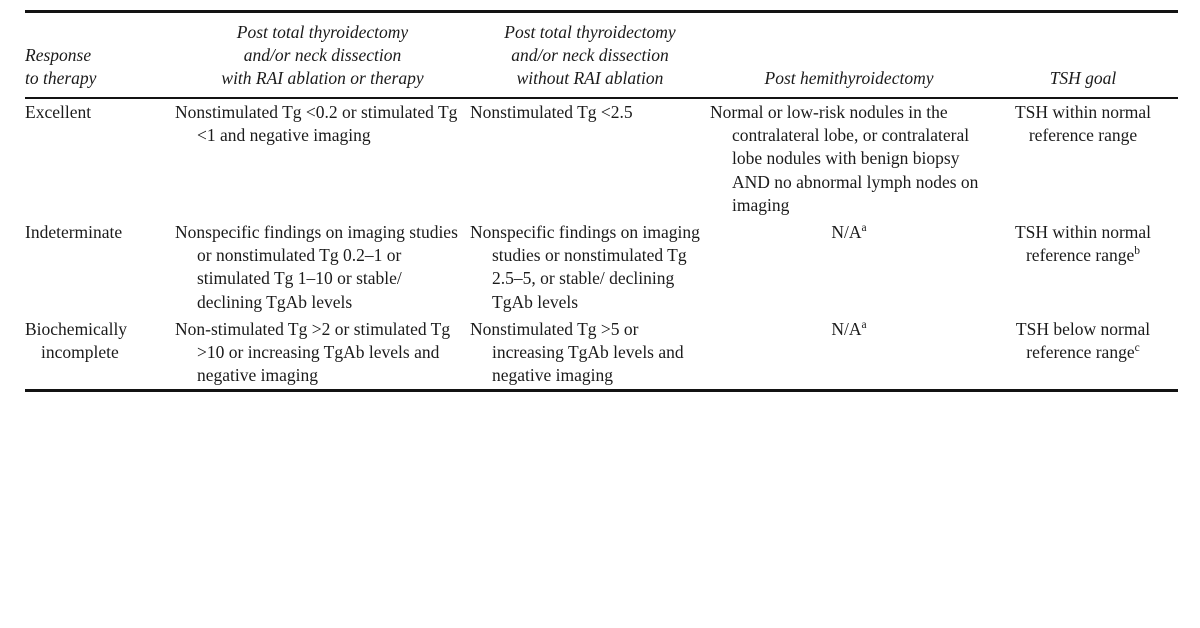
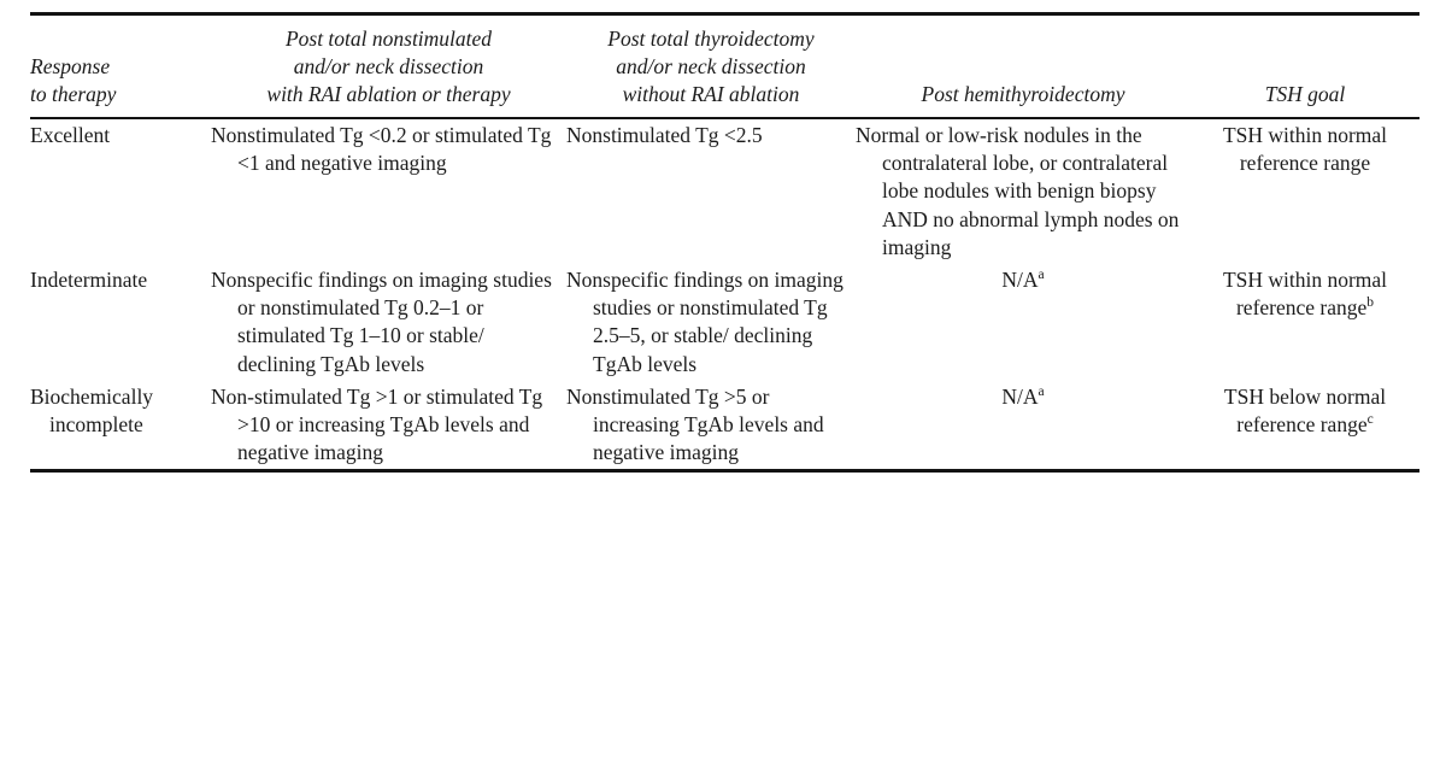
- Response to therapy	Post total thyroidectomy and/or neck dissection with RAI ablation or therapy	Post total thyroidectomy and/or neck dissection without RAI ablation	Post hemithyroidectomy	TSH goal
+ Response to therapy	Post total nonstimulated and/or neck dissection with RAI ablation or therapy	Post total thyroidectomy and/or neck dissection without RAI ablation	Post hemithyroidectomy	TSH goal
  Excellent	Nonstimulated Tg <0.2 or stimulated Tg <1 and negative imaging	Nonstimulated Tg <2.5	Normal or low-risk nodules in the contralateral lobe, or contralateral lobe nodules with benign biopsy AND no abnormal lymph nodes on imaging	TSH within normal reference range
  Indeterminate	Nonspecific findings on imaging studies or nonstimulated Tg 0.2–1 or stimulated Tg 1–10 or stable/ declining TgAb levels	Nonspecific findings on imaging studies or nonstimulated Tg 2.5–5, or stable/ declining TgAb levels	N/Aa	TSH within normal reference rangeb
- Biochemically incomplete	Non-stimulated Tg >2 or stimulated Tg >10 or increasing TgAb levels and negative imaging	Nonstimulated Tg >5 or increasing TgAb levels and negative imaging	N/Aa	TSH below normal reference rangec
+ Biochemically incomplete	Non-stimulated Tg >1 or stimulated Tg >10 or increasing TgAb levels and negative imaging	Nonstimulated Tg >5 or increasing TgAb levels and negative imaging	N/Aa	TSH below normal reference rangec
